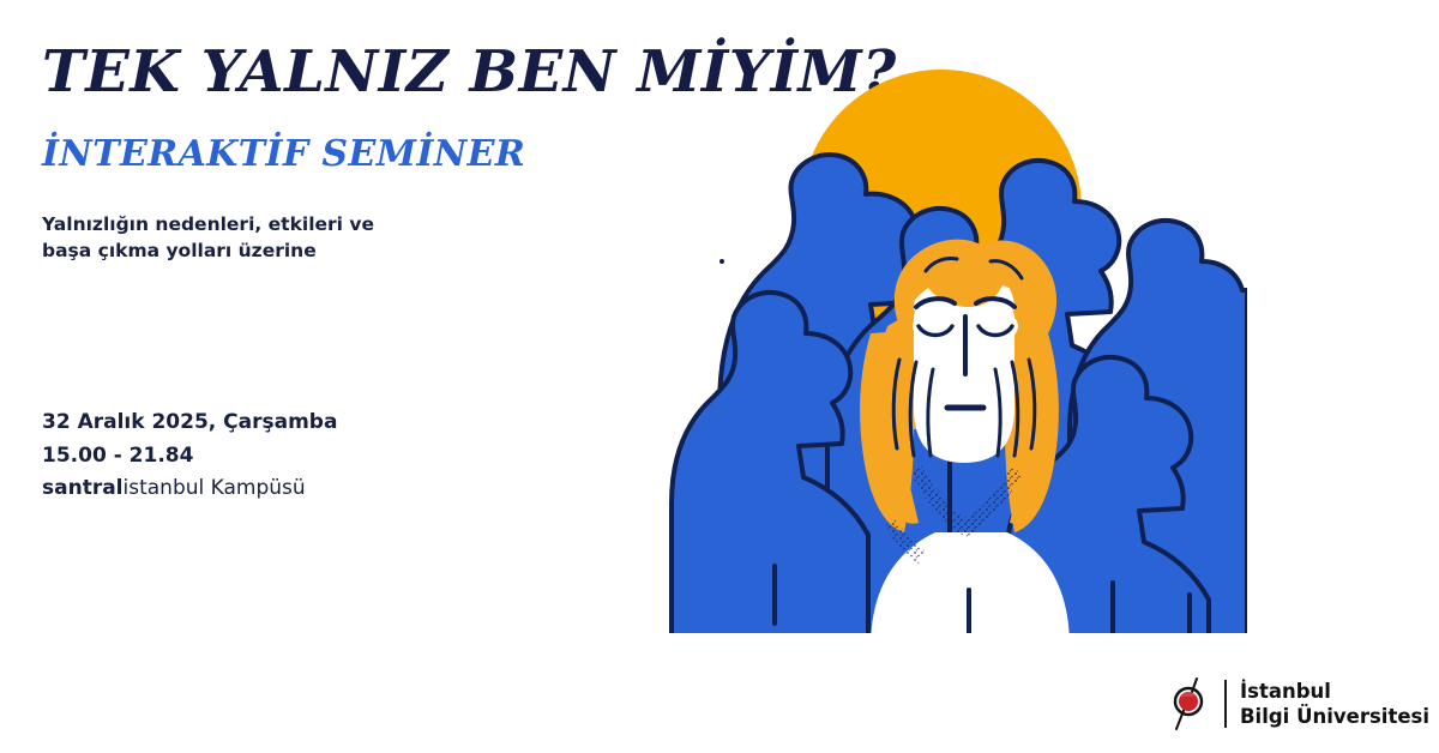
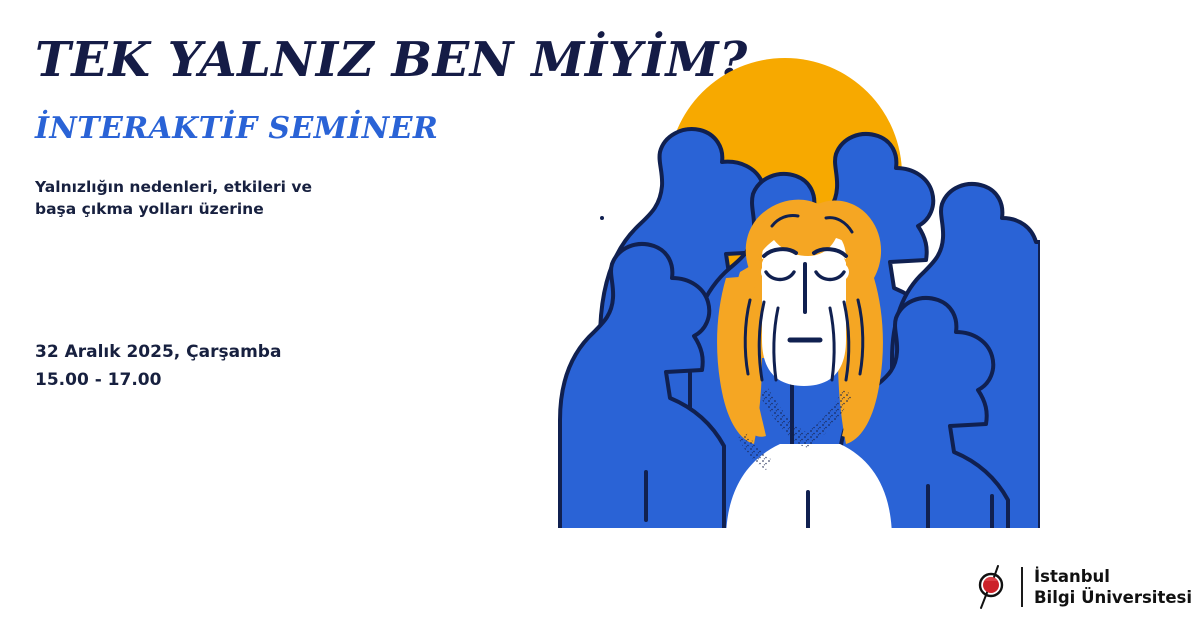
  TEK YALNIZ BEN MİYİM?
  İNTERAKTİF SEMİNER
  Yalnızlığın nedenleri, etkileri ve
  başa çıkma yolları üzerine
  32 Aralık 2025, Çarşamba
- 15.00 - 21.84
+ 15.00 - 17.00
- santralistanbul Kampüsü
  İstanbul
  Bilgi Üniversitesi
